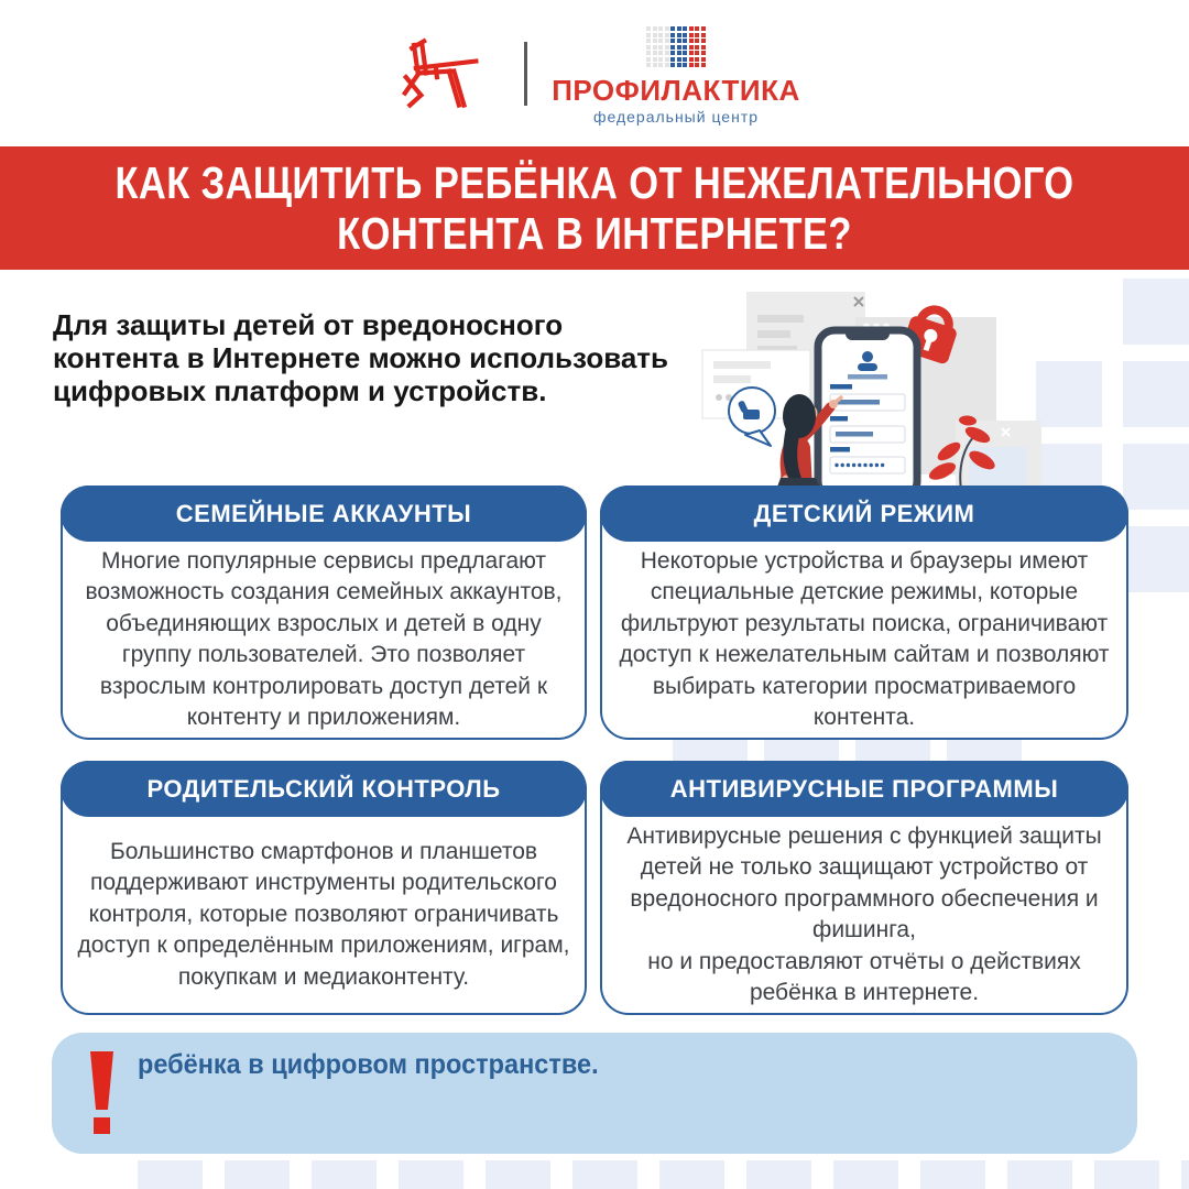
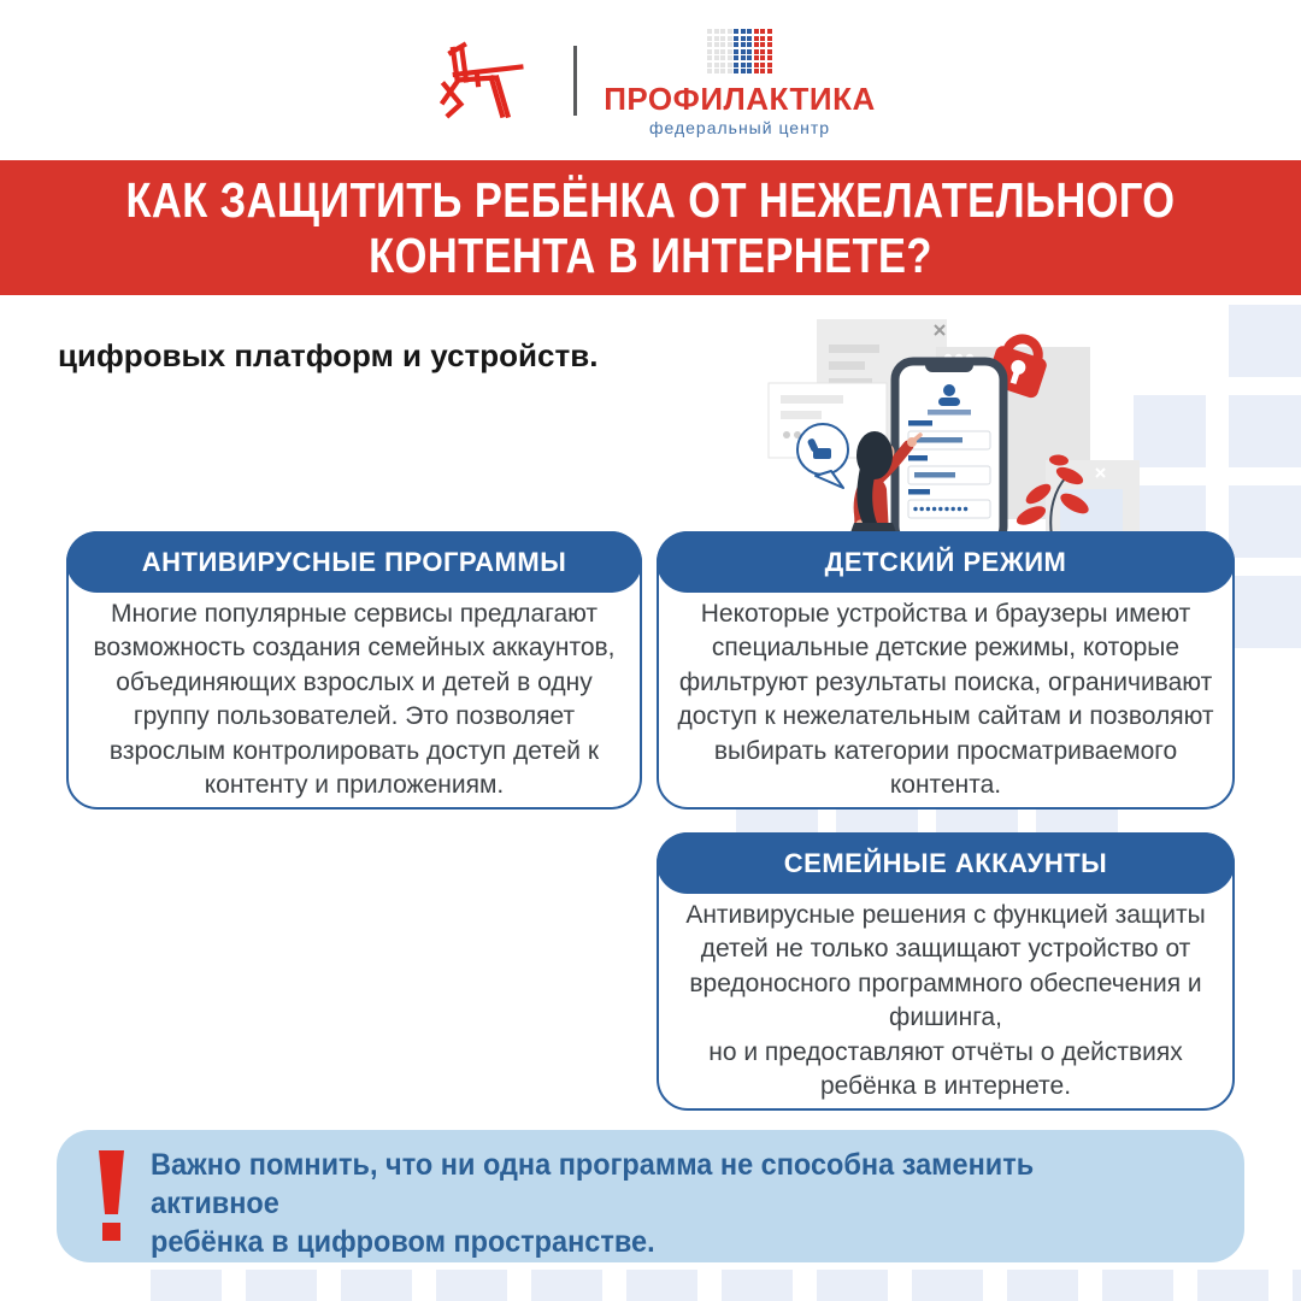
  ПРОФИЛАКТИКА
  федеральный центр
  КАК ЗАЩИТИТЬ РЕБЁНКА ОТ НЕЖЕЛАТЕЛЬНОГО
  КОНТЕНТА В ИНТЕРНЕТЕ?
- Для защиты детей от вредоносного
- контента в Интернете можно использовать
  цифровых платформ и устройств.
- СЕМЕЙНЫЕ АККАУНТЫ
+ АНТИВИРУСНЫЕ ПРОГРАММЫ
  Многие популярные сервисы предлагают возможность создания семейных аккаунтов, объединяющих взрослых и детей в одну группу пользователей. Это позволяет взрослым контролировать доступ детей к контенту и приложениям.
  ДЕТСКИЙ РЕЖИМ
  Некоторые устройства и браузеры имеют специальные детские режимы, которые фильтруют результаты поиска, ограничивают доступ к нежелательным сайтам и позволяют выбирать категории просматриваемого контента.
- РОДИТЕЛЬСКИЙ КОНТРОЛЬ
- Большинство смартфонов и планшетов поддерживают инструменты родительского контроля, которые позволяют ограничивать доступ к определённым приложениям, играм, покупкам и медиаконтенту.
- АНТИВИРУСНЫЕ ПРОГРАММЫ
+ СЕМЕЙНЫЕ АККАУНТЫ
  Антивирусные решения с функцией защиты детей не только защищают устройство от вредоносного программного обеспечения и фишинга,
  но и предоставляют отчёты о действиях ребёнка в интернете.
+ Важно помнить, что ни одна программа не способна заменить активное
  ребёнка в цифровом пространстве.
